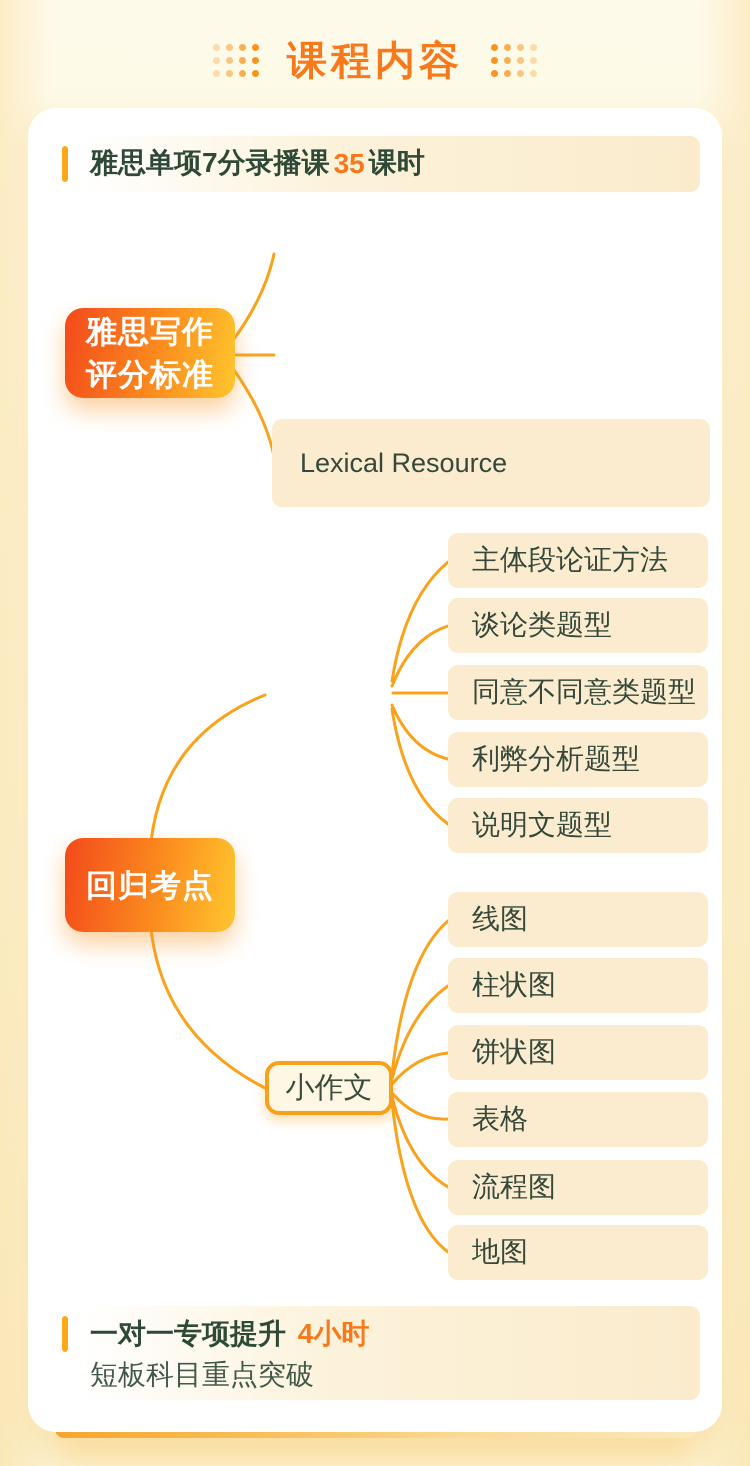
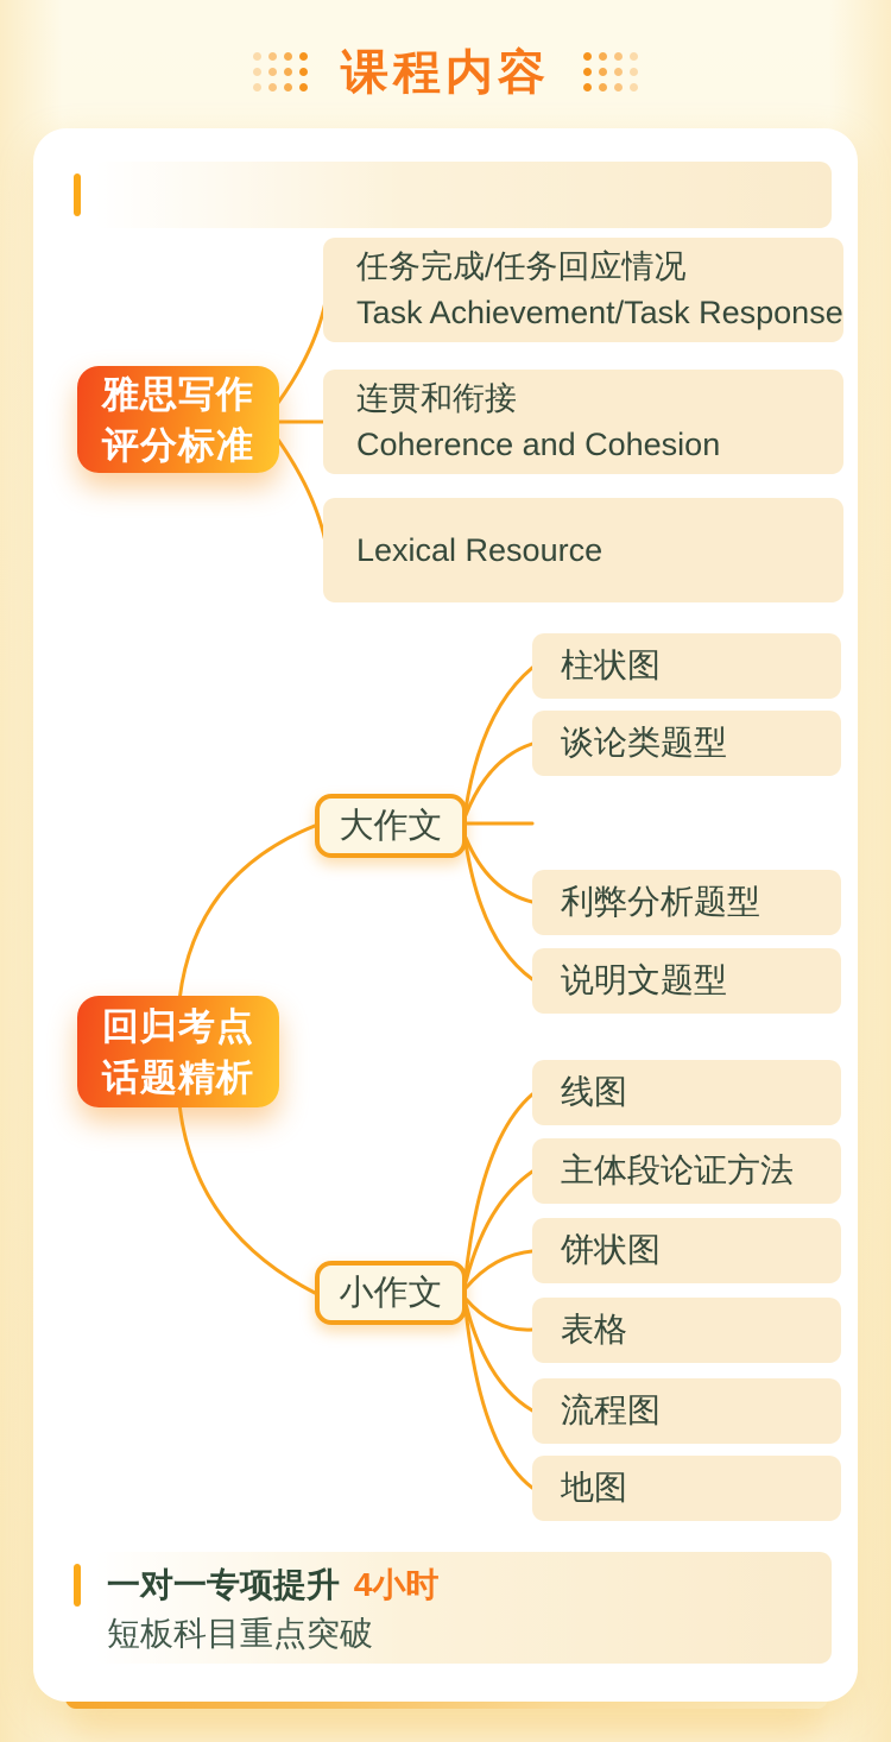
  课程内容
- 雅思单项7分录播课
- 35
- 课时
  雅思写作
  评分标准
+ 任务完成/任务回应情况
+ Task Achievement/Task Response
+ 连贯和衔接
+ Coherence and Cohesion
  Lexical Resource
  回归考点
+ 话题精析
+ 大作文
  小作文
- 主体段论证方法
+ 柱状图
  谈论类题型
- 同意不同意类题型
  利弊分析题型
  说明文题型
  线图
- 柱状图
+ 主体段论证方法
  饼状图
  表格
  流程图
  地图
  一对一专项提升 4小时
  短板科目重点突破
